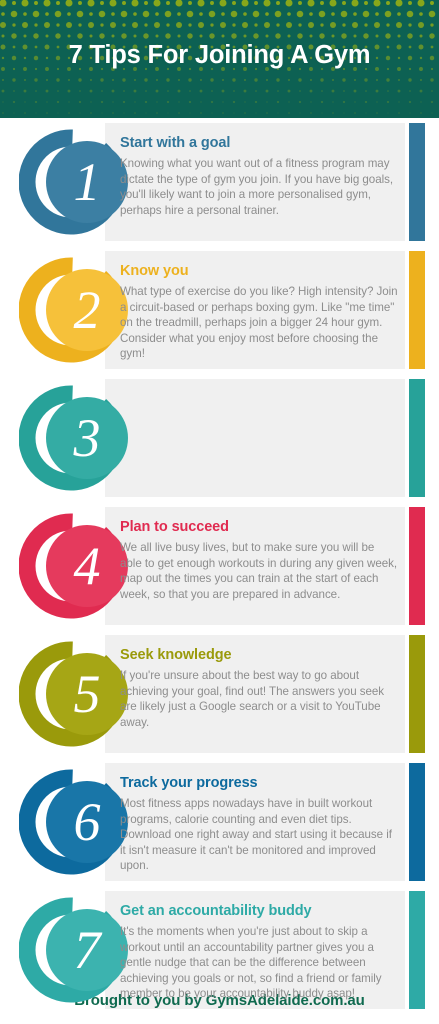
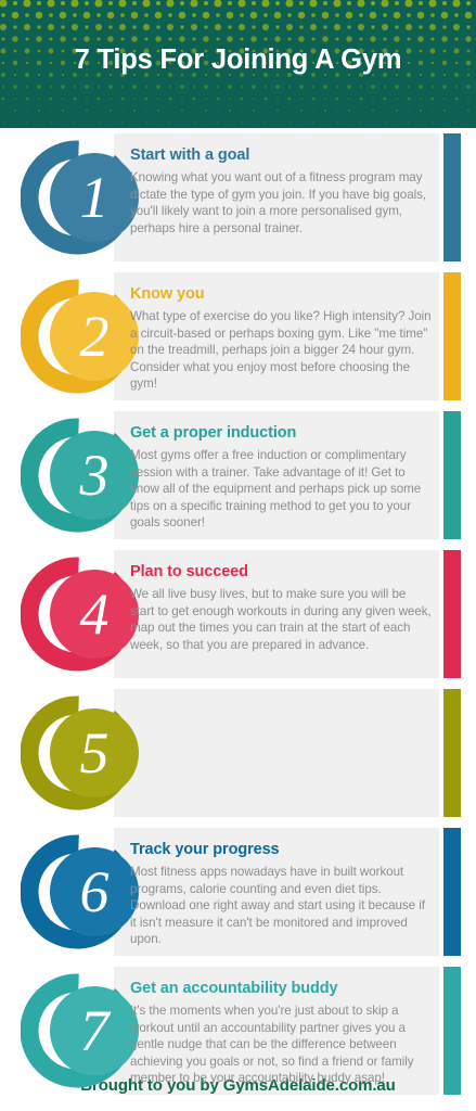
  7 Tips For Joining A Gym
  1
  Start with a goal
  Knowing what you want out of a fitness program may dictate the type of gym you join. If you have big goals, you'll likely want to join a more personalised gym, perhaps hire a personal trainer.
  2
  Know you
  What type of exercise do you like? High intensity? Join a circuit-based or perhaps boxing gym. Like "me time" on the treadmill, perhaps join a bigger 24 hour gym. Consider what you enjoy most before choosing the gym!
  3
+ Get a proper induction
+ Most gyms offer a free induction or complimentary session with a trainer. Take advantage of it! Get to know all of the equipment and perhaps pick up some tips on a specific training method to get you to your goals sooner!
  4
  Plan to succeed
- We all live busy lives, but to make sure you will be able to get enough workouts in during any given week, map out the times you can train at the start of each week, so that you are prepared in advance.
+ We all live busy lives, but to make sure you will be start to get enough workouts in during any given week, map out the times you can train at the start of each week, so that you are prepared in advance.
  5
- Seek knowledge
- If you're unsure about the best way to go about achieving your goal, find out! The answers you seek are likely just a Google search or a visit to YouTube away.
  6
  Track your progress
  Most fitness apps nowadays have in built workout programs, calorie counting and even diet tips. Download one right away and start using it because if it isn't measure it can't be monitored and improved upon.
  7
  Get an accountability buddy
  It's the moments when you're just about to skip a workout until an accountability partner gives you a gentle nudge that can be the difference between achieving you goals or not, so find a friend or family member to be your accountability buddy asap!
  rought to you by GymsAdelaide.com.au
